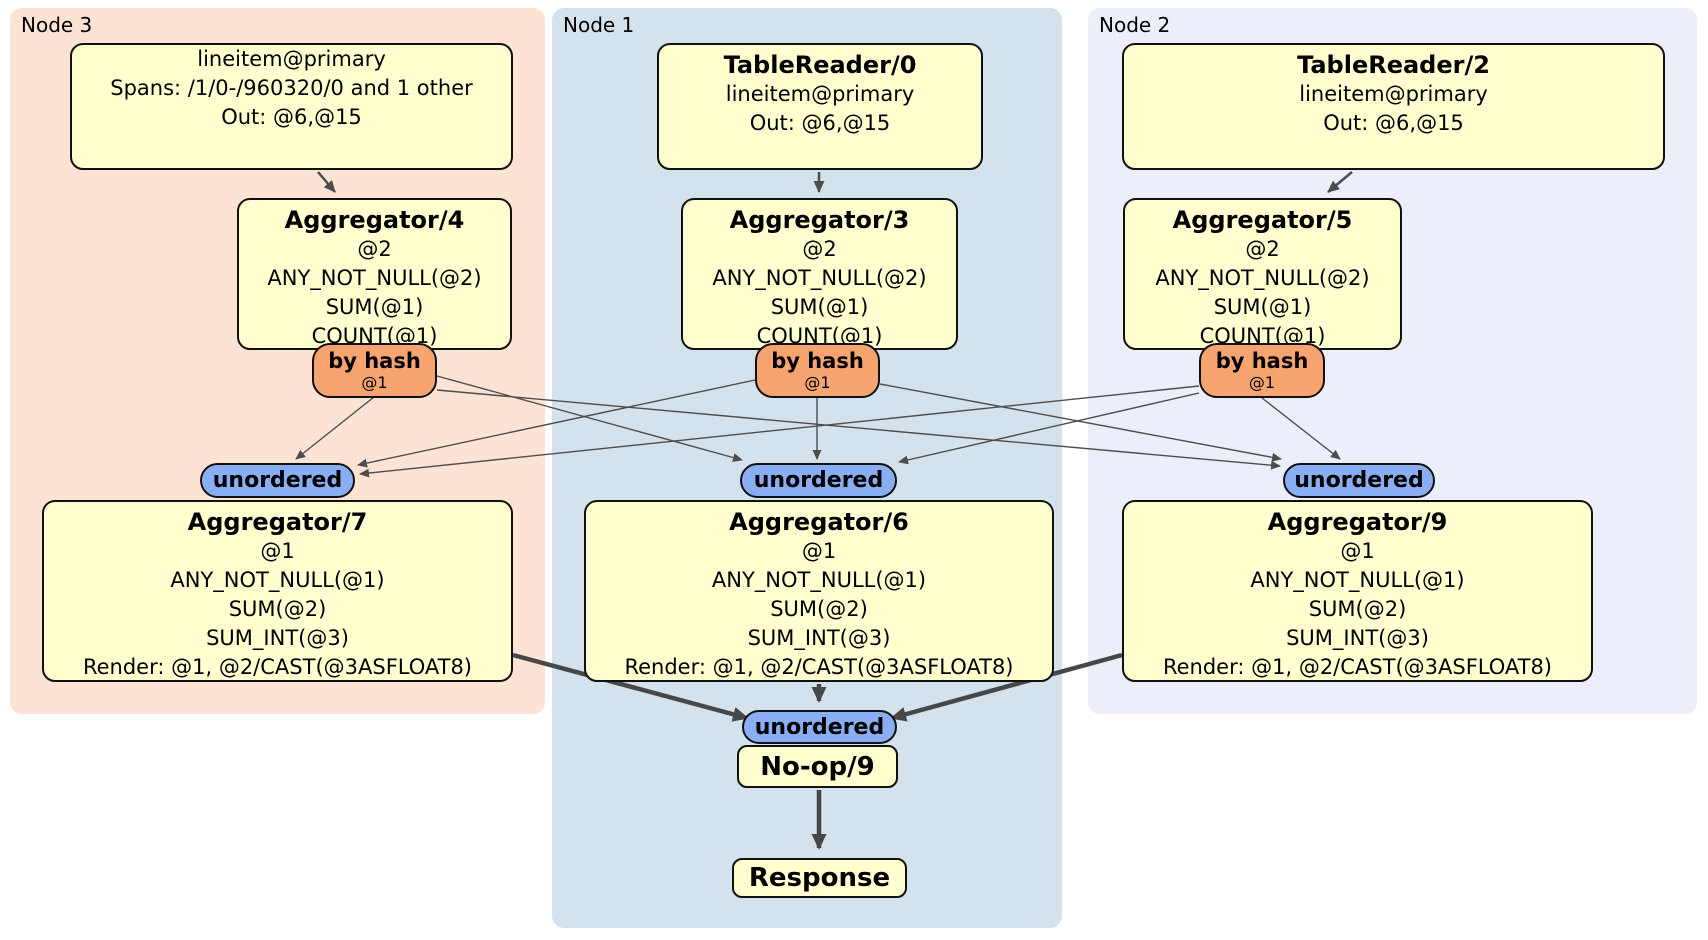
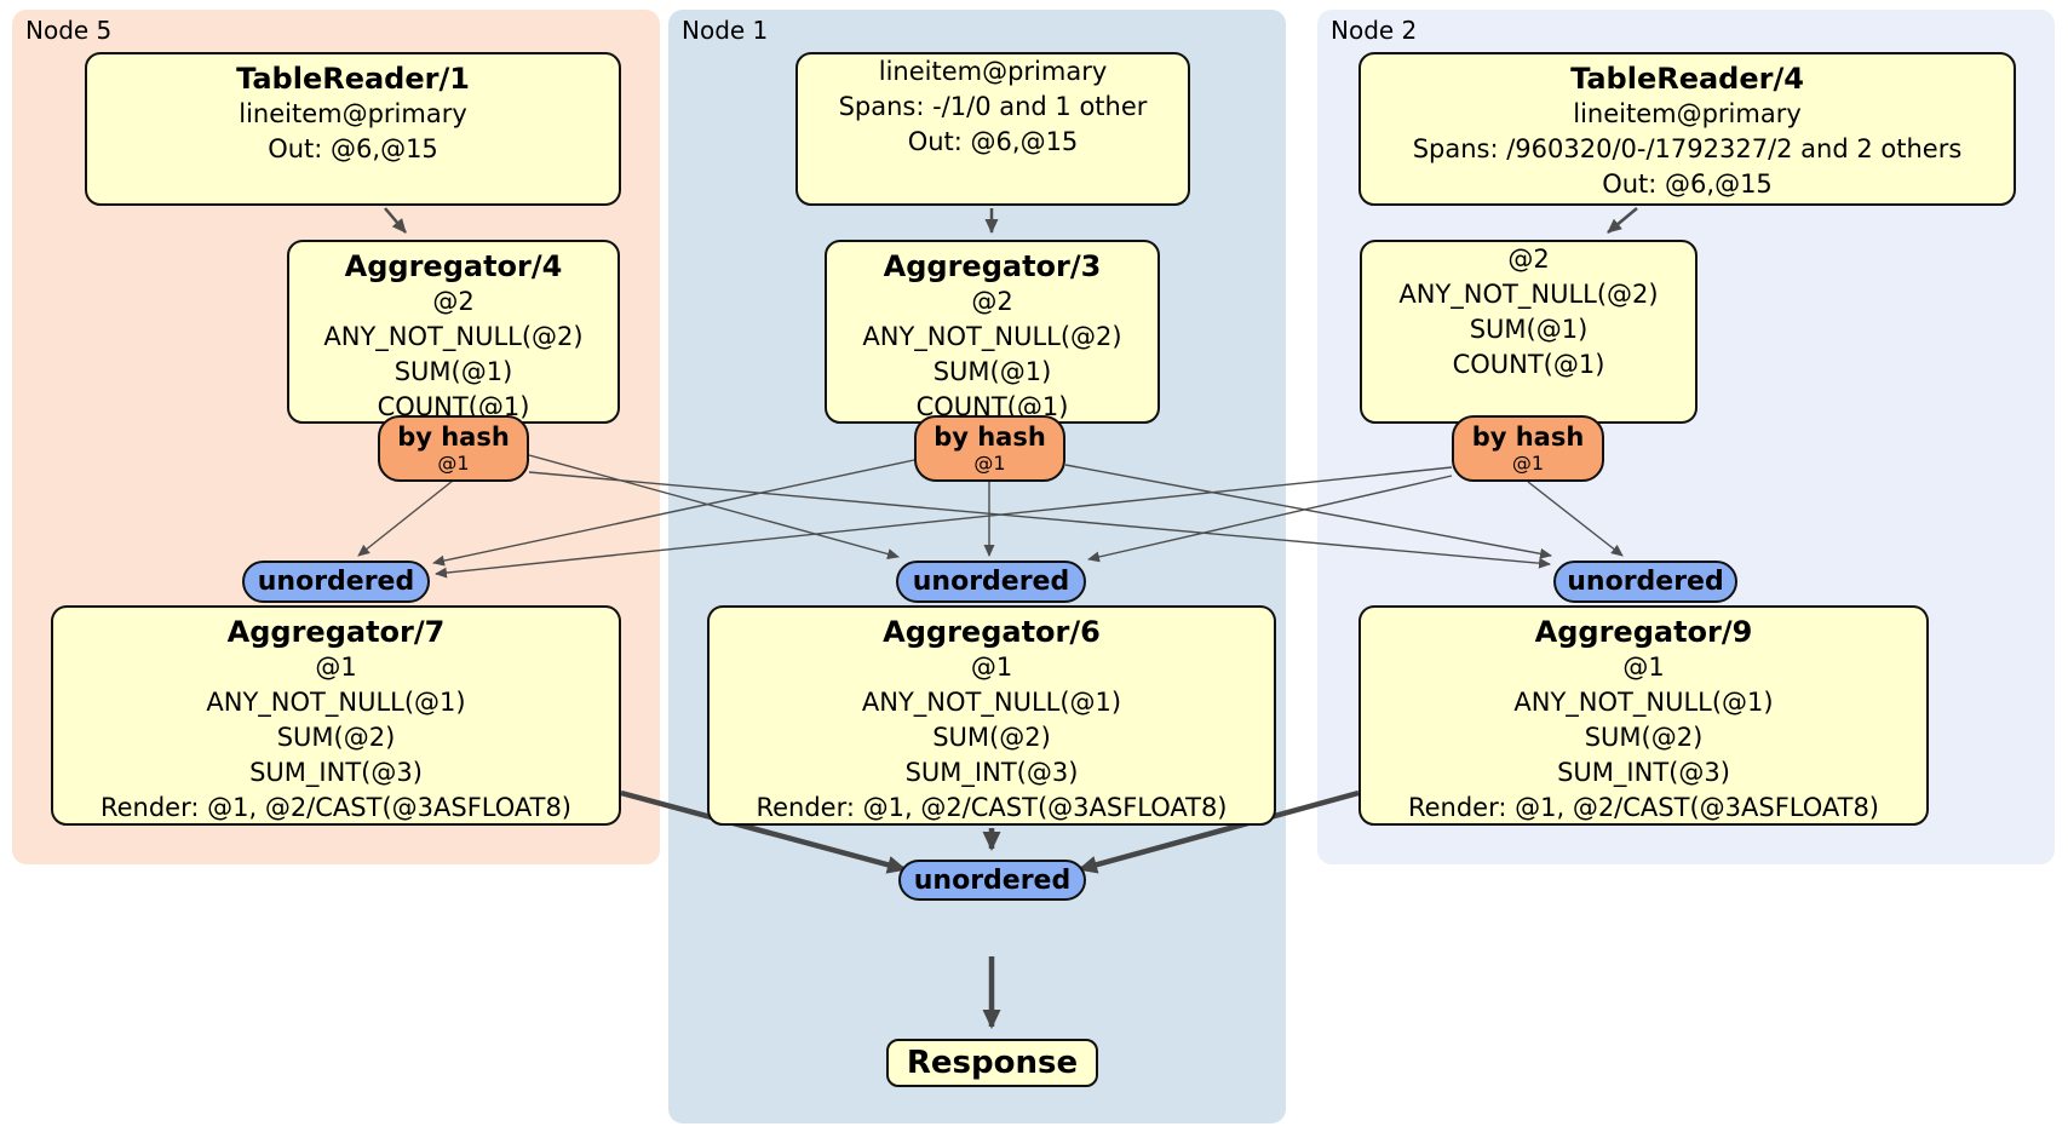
- Node 3
+ Node 5
  Node 1
  Node 2
+ TableReader/1
  lineitem@primary
- Spans: /1/0-/960320/0 and 1 other
  Out: @6,@15
  Aggregator/4
  @2
  ANY_NOT_NULL(@2)
  SUM(@1)
  COUNT(@1)
  by hash
  @1
  unordered
  Aggregator/7
  @1
  ANY_NOT_NULL(@1)
  SUM(@2)
  SUM_INT(@3)
  Render: @1, @2/CAST(@3ASFLOAT8)
- TableReader/0
  lineitem@primary
+ Spans: -/1/0 and 1 other
  Out: @6,@15
  Aggregator/3
  @2
  ANY_NOT_NULL(@2)
  SUM(@1)
  COUNT(@1)
  by hash
  @1
  unordered
  Aggregator/6
  @1
  ANY_NOT_NULL(@1)
  SUM(@2)
  SUM_INT(@3)
  Render: @1, @2/CAST(@3ASFLOAT8)
- TableReader/2
+ TableReader/4
  lineitem@primary
+ Spans: /960320/0-/1792327/2 and 2 others
  Out: @6,@15
- Aggregator/5
  @2
  ANY_NOT_NULL(@2)
  SUM(@1)
  COUNT(@1)
  by hash
  @1
  unordered
  Aggregator/9
  @1
  ANY_NOT_NULL(@1)
  SUM(@2)
  SUM_INT(@3)
  Render: @1, @2/CAST(@3ASFLOAT8)
  unordered
- No-op/9
  Response
